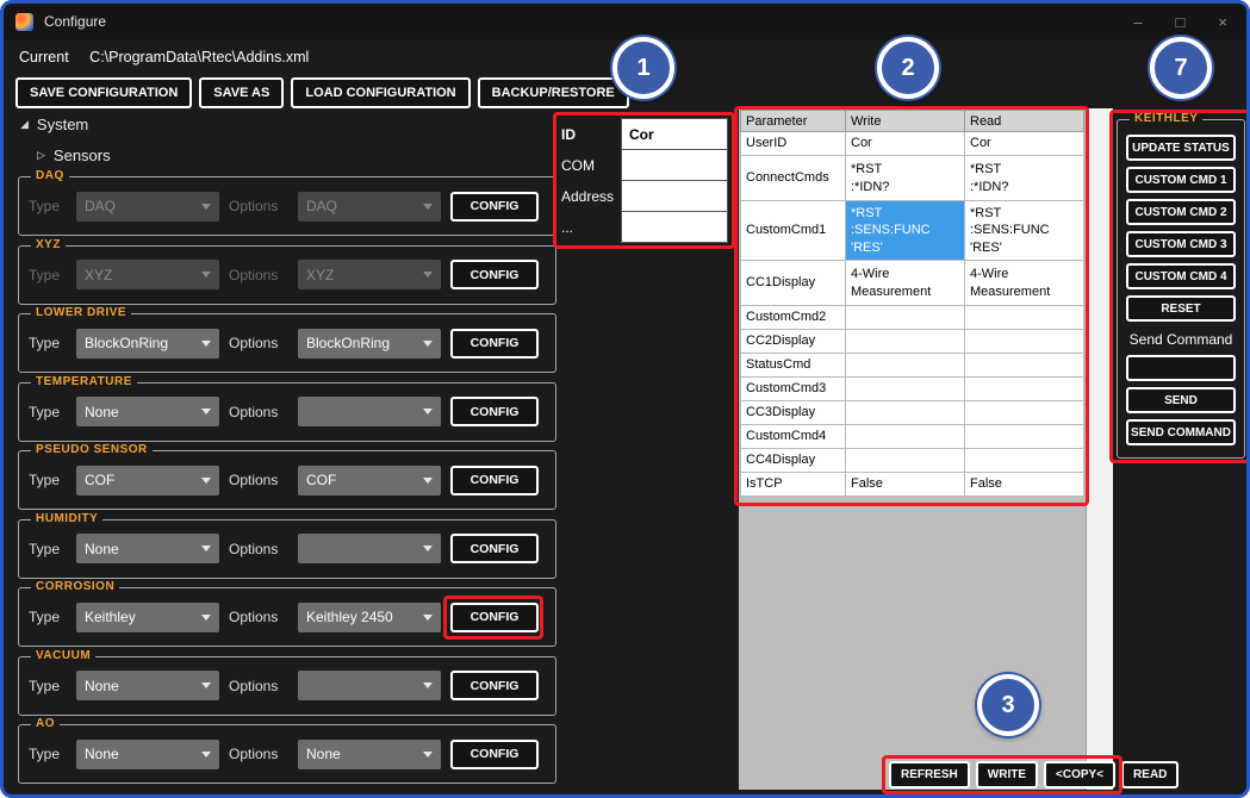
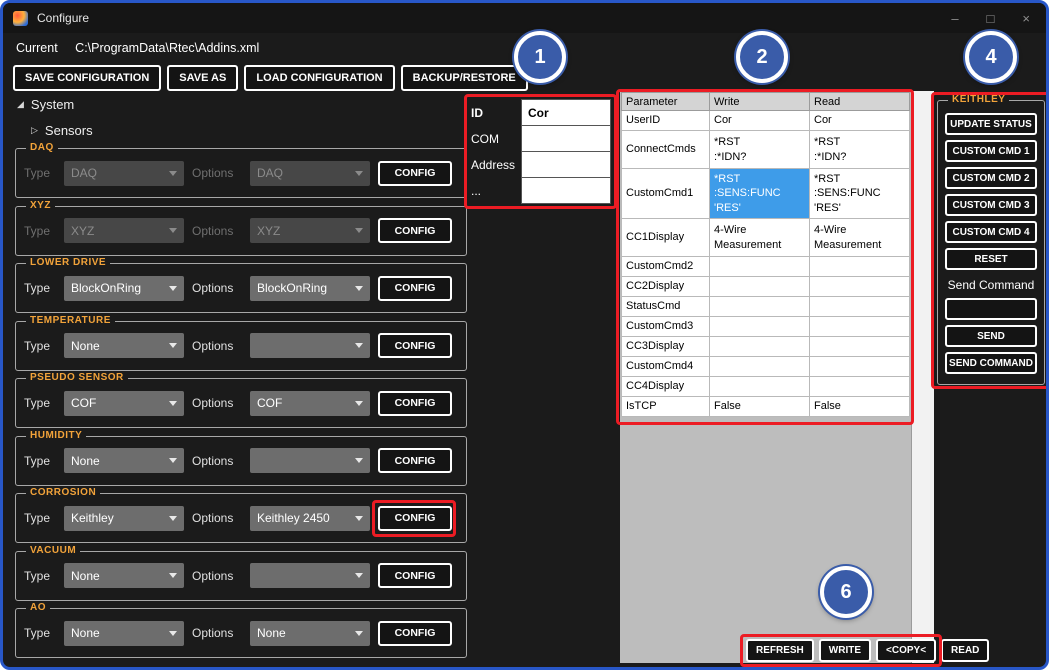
  Configure
  –
  □
  ×
  Current C:\ProgramData\Rtec\Addins.xml
  SAVE CONFIGURATION
  SAVE AS
  LOAD CONFIGURATION
  BACKUP/RESTORE
  ◢
  System
  ▷
  Sensors
  DAQ
  Type
  DAQ
  Options
  DAQ
  CONFIG
  XYZ
  Type
  XYZ
  Options
  XYZ
  CONFIG
  LOWER DRIVE
  Type
  BlockOnRing
  Options
  BlockOnRing
  CONFIG
  TEMPERATURE
  Type
  None
  Options
  CONFIG
  PSEUDO SENSOR
  Type
  COF
  Options
  COF
  CONFIG
  HUMIDITY
  Type
  None
  Options
  CONFIG
  CORROSION
  Type
  Keithley
  Options
  Keithley 2450
  CONFIG
  VACUUM
  Type
  None
  Options
  CONFIG
  AO
  Type
  None
  Options
  None
  CONFIG
  ID
  Cor
  COM
  Address
  ...
  Parameter	Write	Read
  UserID	Cor	Cor
  ConnectCmds	*RST :*IDN?	*RST :*IDN?
  CustomCmd1	*RST :SENS:FUNC 'RES'	*RST :SENS:FUNC 'RES'
  CC1Display	4-Wire Measurement	4-Wire Measurement
  CustomCmd2
  CC2Display
  StatusCmd
  CustomCmd3
  CC3Display
  CustomCmd4
  CC4Display
  IsTCP	False	False
  REFRESH
  WRITE
  <COPY<
  READ
  KEITHLEY
  UPDATE STATUS
  CUSTOM CMD 1
  CUSTOM CMD 2
  CUSTOM CMD 3
  CUSTOM CMD 4
  RESET
  Send Command
  SEND
  SEND COMMAND
  1
  2
- 3
+ 6
- 7
+ 4
